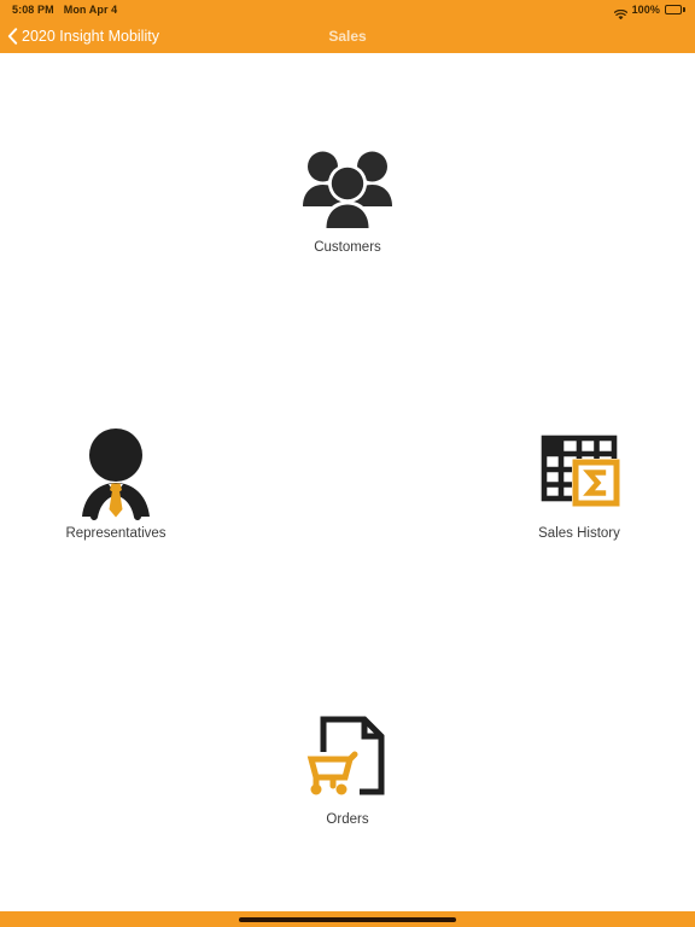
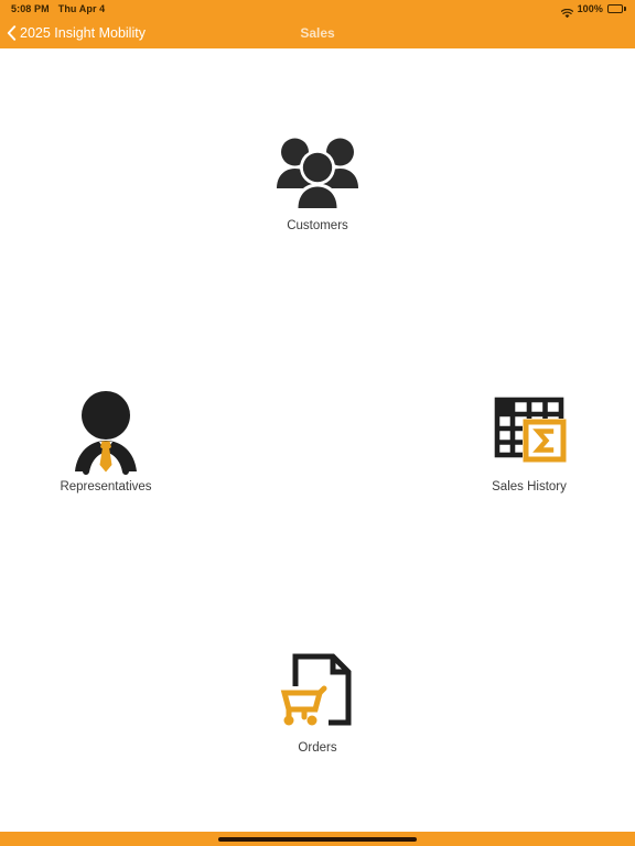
  5:08 PM
- Mon Apr 4
+ Thu Apr 4
  100%
- 2020 Insight Mobility
+ 2025 Insight Mobility
  Sales
  Customers
  Representatives
  Sales History
  Orders
